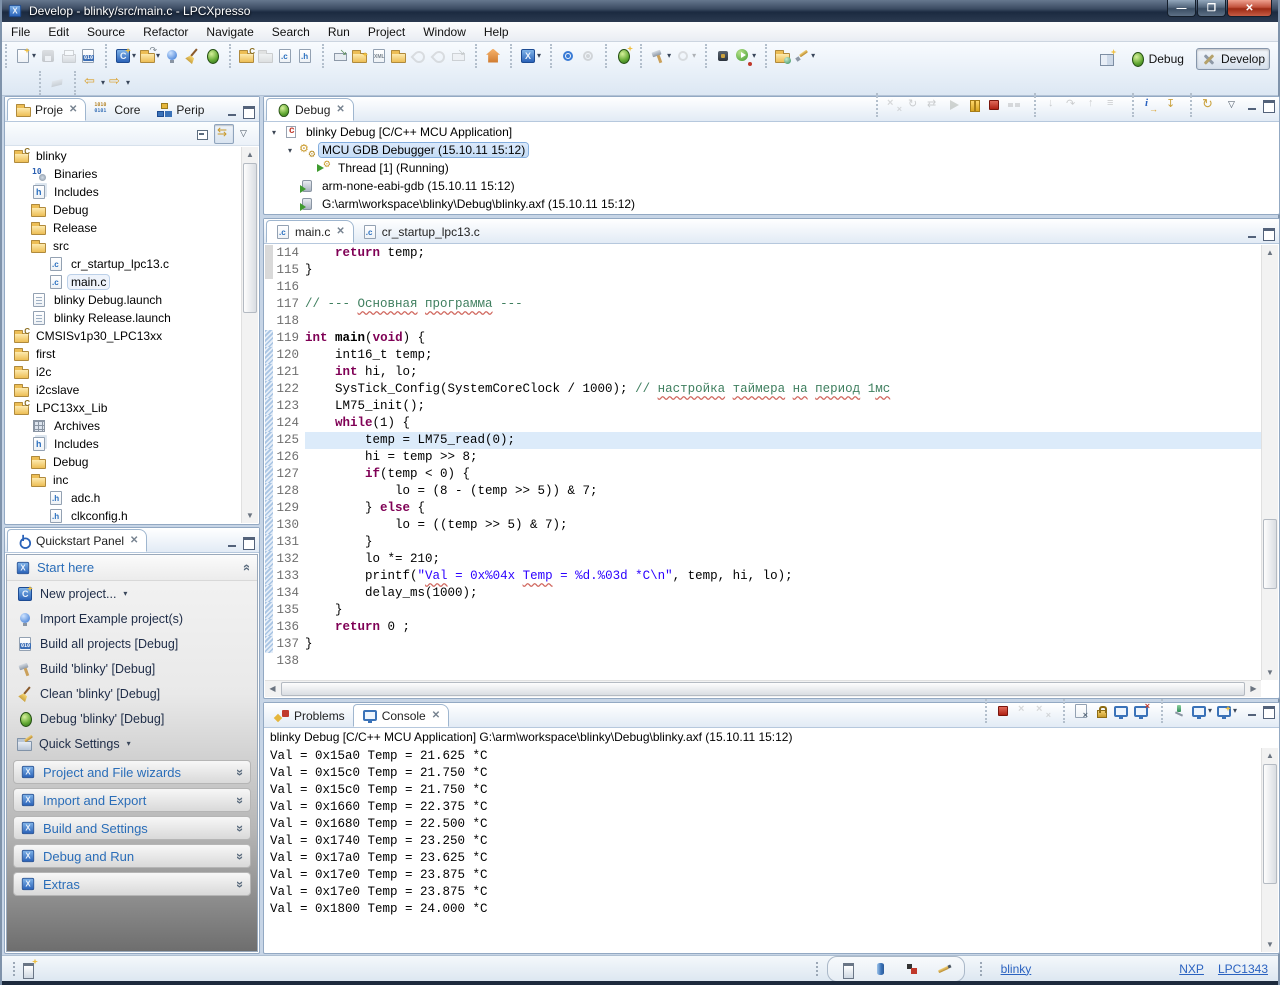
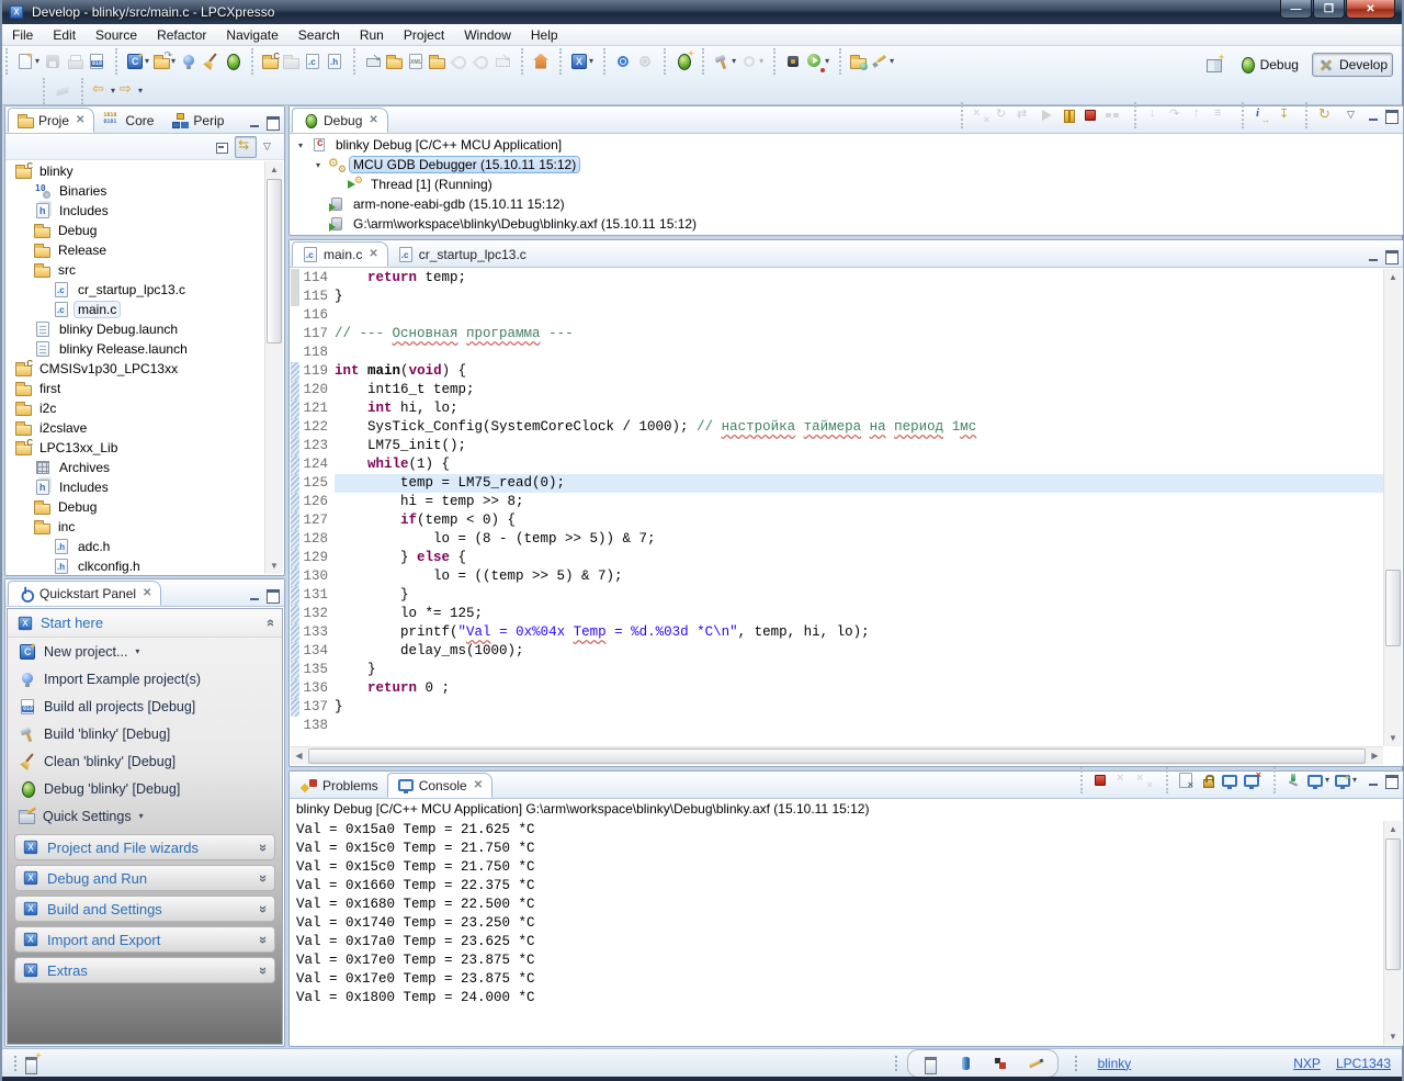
  Develop - blinky/src/main.c - LPCXpresso
  —
  ❐
  ✕
  File
  Edit
  Source
  Refactor
  Navigate
  Search
  Run
  Project
  Window
  Help
  ▾
  ▾
  ▾
  ▾
  ▾
  ▾
  ▾
  ▾
  ▾
  ▾
  Debug
  Develop
  Proje
  ✕
  Core
  Perip
  blinky
  Binaries
  Includes
  Debug
  Release
  src
  cr_startup_lpc13.c
  main.c
  blinky Debug.launch
  blinky Release.launch
  CMSISv1p30_LPC13xx
  first
  i2c
  i2cslave
  LPC13xx_Lib
  Archives
  Includes
  Debug
  inc
  adc.h
  clkconfig.h
  ▲
  ▼
  Quickstart Panel
  ✕
  Start here
  New project...
  ▾
  Import Example project(s)
  Build all projects [Debug]
  Build 'blinky' [Debug]
  Clean 'blinky' [Debug]
  Debug 'blinky' [Debug]
  Quick Settings
  ▾
  Project and File wizards
- Import and Export
+ Debug and Run
  Build and Settings
- Debug and Run
+ Import and Export
  Extras
  Debug
  ✕
  ▾
  blinky Debug [C/C++ MCU Application]
  ▾
  MCU GDB Debugger (15.10.11 15:12)
  Thread [1] (Running)
  arm-none-eabi-gdb (15.10.11 15:12)
  G:\arm\workspace\blinky\Debug\blinky.axf (15.10.11 15:12)
  main.c
  ✕
  cr_startup_lpc13.c
  114
  return temp;
  115
  }
  116
  117
  // --- Основная программа ---
  118
  119
  int main(void) {
  120
  int16_t temp;
  121
  int hi, lo;
  122
  SysTick_Config(SystemCoreClock / 1000); // настройка таймера на период 1мс
  123
  LM75_init();
  124
  while(1) {
  125
  temp = LM75_read(0);
  126
  hi = temp >> 8;
  127
  if(temp < 0) {
  128
  lo = (8 - (temp >> 5)) & 7;
  129
  } else {
  130
  lo = ((temp >> 5) & 7);
  131
  }
  132
- lo *= 210;
+ lo *= 125;
  133
  printf("Val = 0x%04x Temp = %d.%03d *C\n", temp, hi, lo);
  134
  delay_ms(1000);
  135
  }
  136
  return 0 ;
  137
  }
  138
  ▲
  ▼
  ◀
  ▶
  Problems
  Console
  ✕
  ▾
  ▾
  blinky Debug [C/C++ MCU Application] G:\arm\workspace\blinky\Debug\blinky.axf (15.10.11 15:12)
  Val = 0x15a0 Temp = 21.625 *C
  Val = 0x15c0 Temp = 21.750 *C
  Val = 0x15c0 Temp = 21.750 *C
  Val = 0x1660 Temp = 22.375 *C
  Val = 0x1680 Temp = 22.500 *C
  Val = 0x1740 Temp = 23.250 *C
  Val = 0x17a0 Temp = 23.625 *C
  Val = 0x17e0 Temp = 23.875 *C
  Val = 0x17e0 Temp = 23.875 *C
  Val = 0x1800 Temp = 24.000 *C
  ▲
  ▼
  blinky
  NXP
  LPC1343
